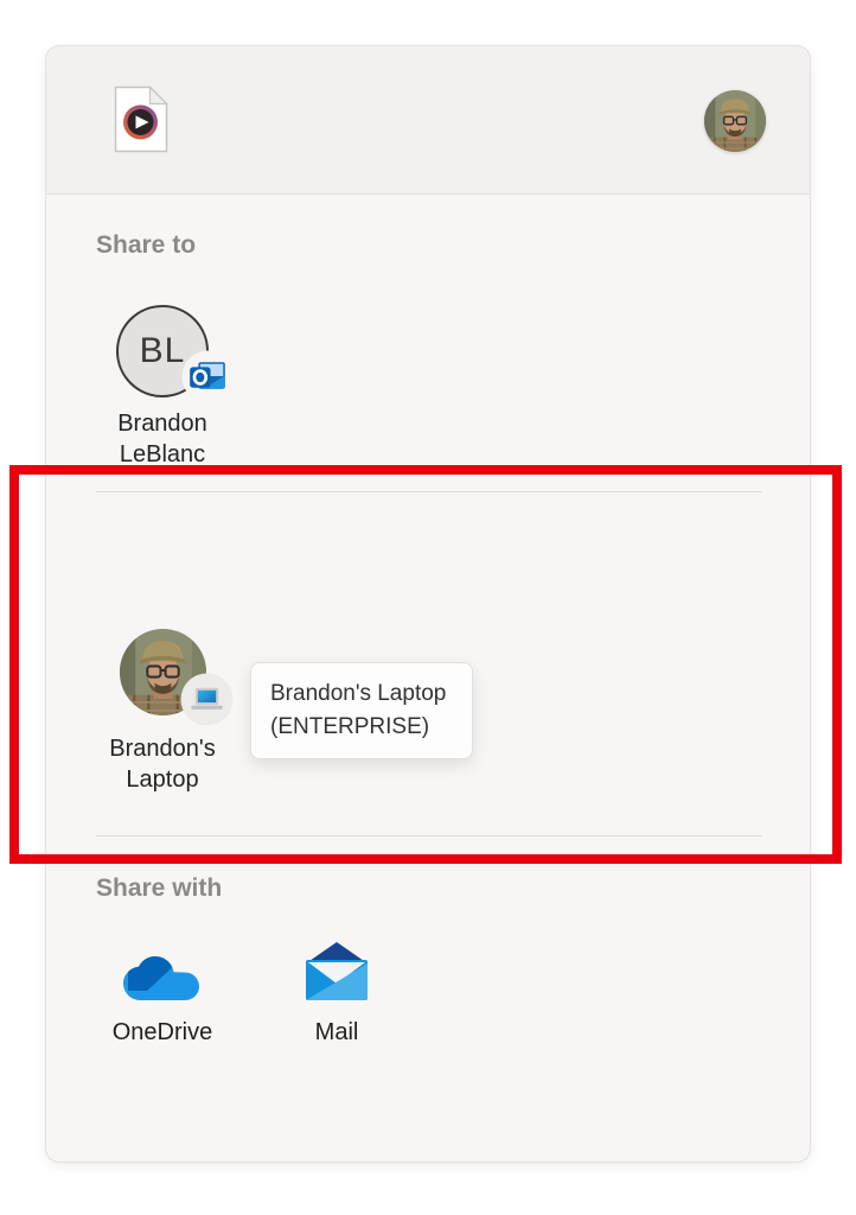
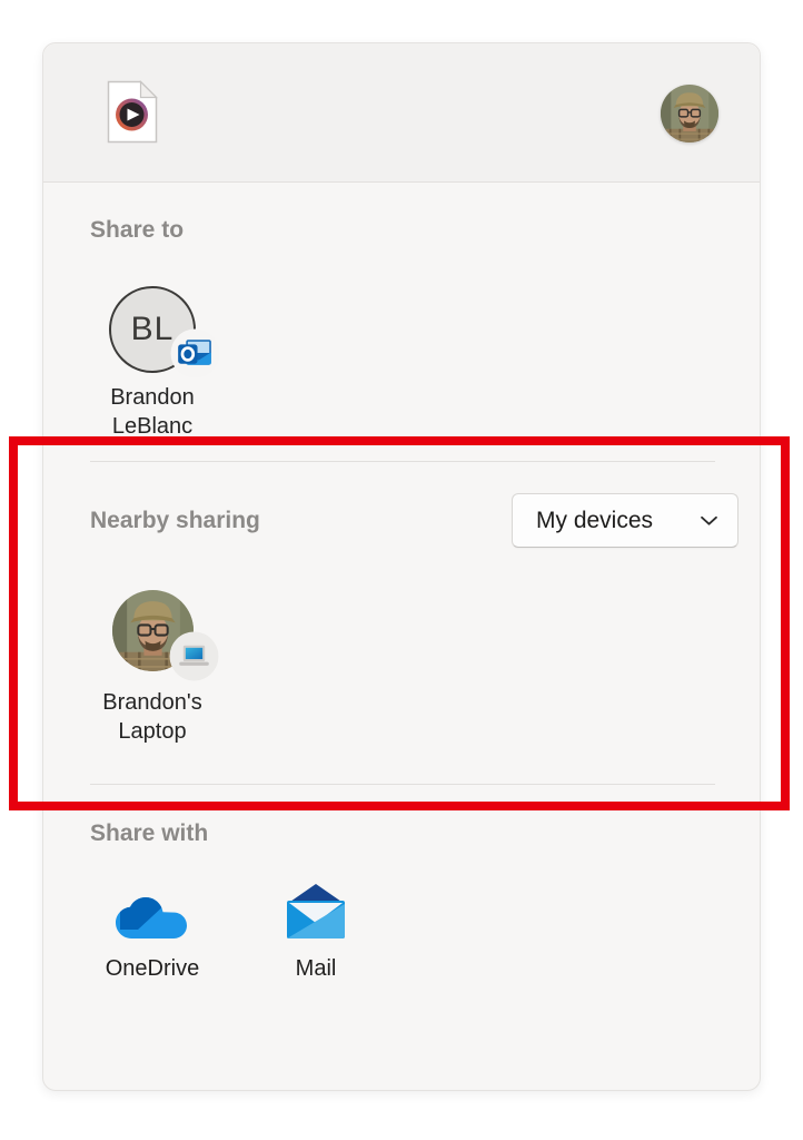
  Share to
  BL
  Brandon LeBlanc
+ Nearby sharing
+ My devices
  Brandon's Laptop
- Brandon's Laptop (ENTERPRISE)
  Share with
  OneDrive
  Mail
